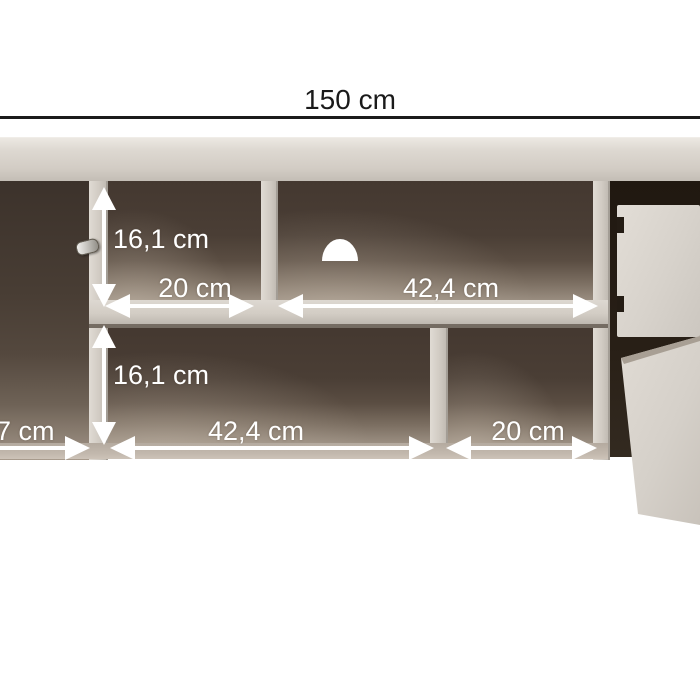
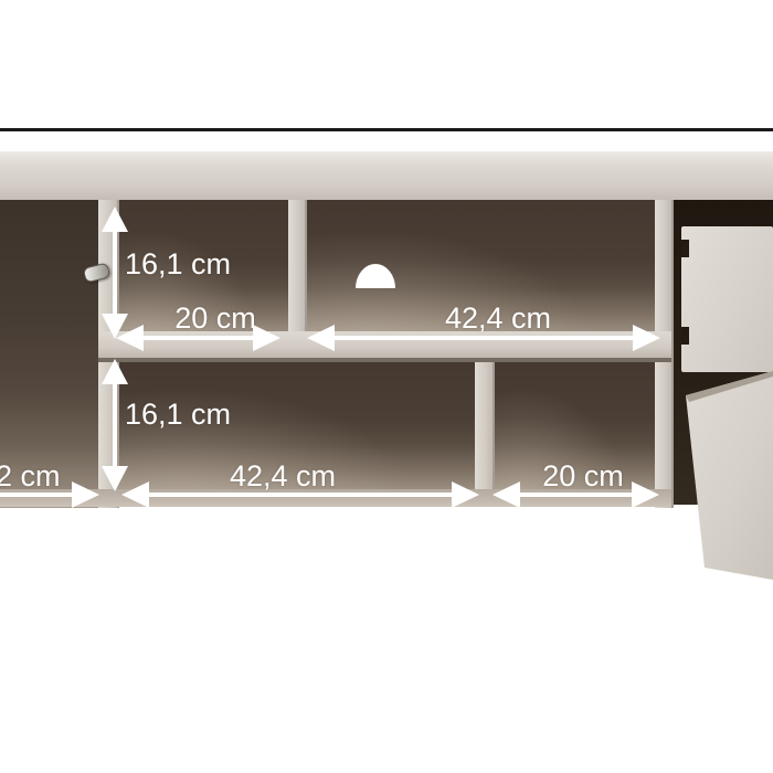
- 150 cm
  16,1 cm
  20 cm
  42,4 cm
  16,1 cm
- 7 cm
+ 2 cm
  42,4 cm
  20 cm
